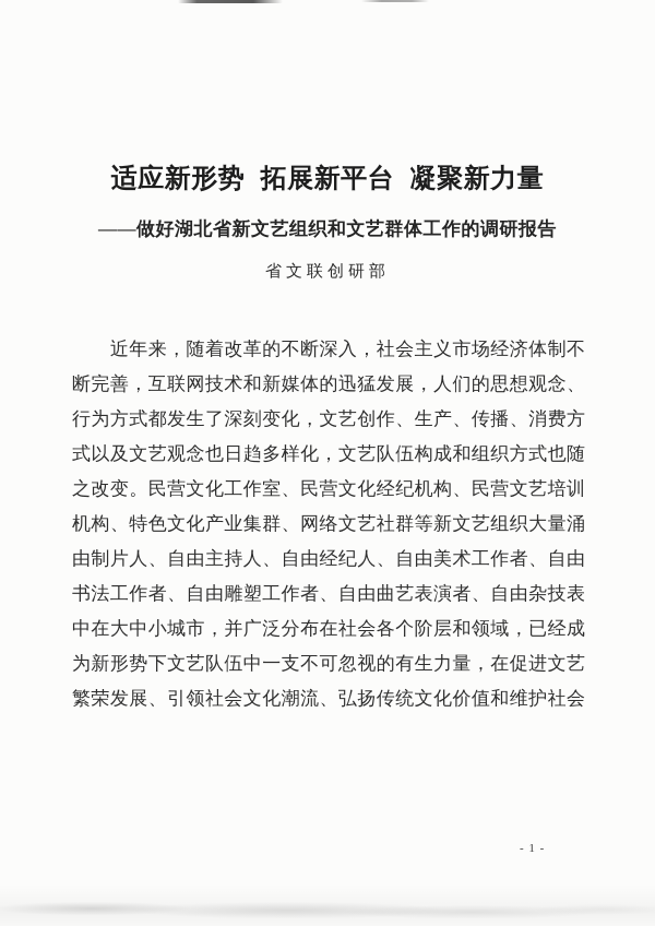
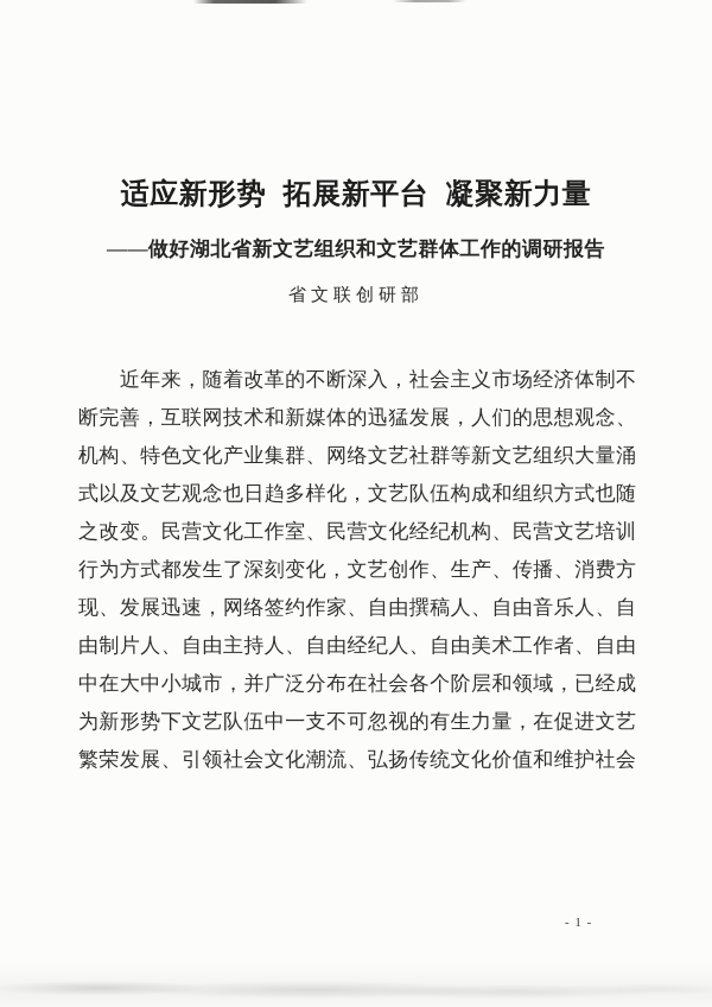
  适应新形势 拓展新平台 凝聚新力量
  ——做好湖北省新文艺组织和文艺群体工作的调研报告
  省文联创研部
  近年来，随着改革的不断深入，社会主义市场经济体制不
  断完善，互联网技术和新媒体的迅猛发展，人们的思想观念、
- 行为方式都发生了深刻变化，文艺创作、生产、传播、消费方
+ 机构、特色文化产业集群、网络文艺社群等新文艺组织大量涌
  式以及文艺观念也日趋多样化，文艺队伍构成和组织方式也随
  之改变。民营文化工作室、民营文化经纪机构、民营文艺培训
- 机构、特色文化产业集群、网络文艺社群等新文艺组织大量涌
+ 行为方式都发生了深刻变化，文艺创作、生产、传播、消费方
+ 现、发展迅速，网络签约作家、自由撰稿人、自由音乐人、自
  由制片人、自由主持人、自由经纪人、自由美术工作者、自由
- 书法工作者、自由雕塑工作者、自由曲艺表演者、自由杂技表
  中在大中小城市，并广泛分布在社会各个阶层和领域，已经成
  为新形势下文艺队伍中一支不可忽视的有生力量，在促进文艺
  繁荣发展、引领社会文化潮流、弘扬传统文化价值和维护社会
  - 1 -
